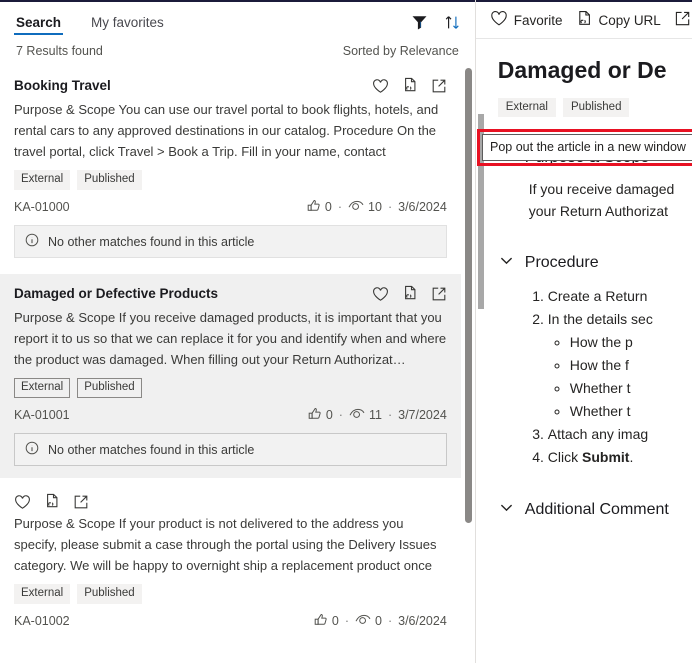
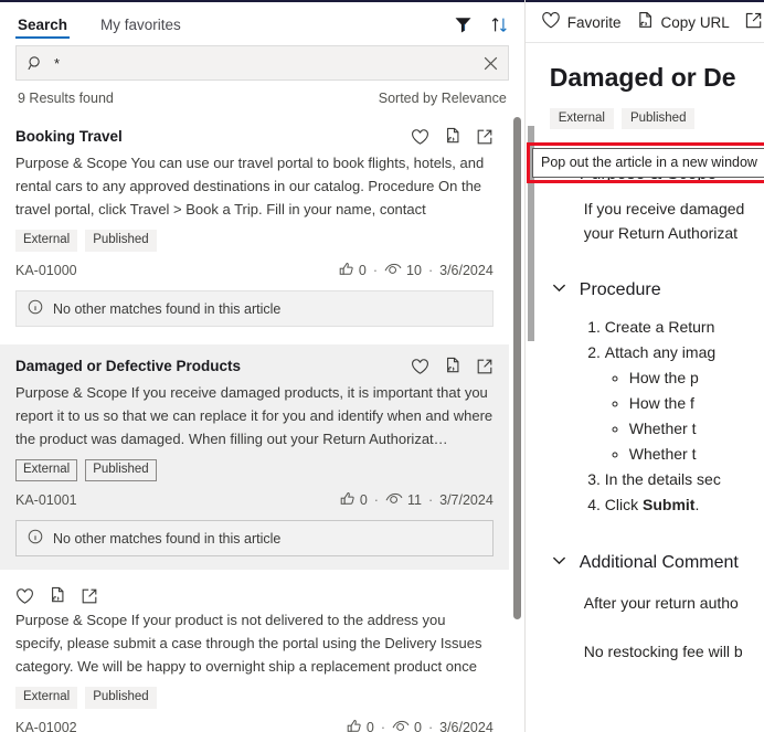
  Search
  My favorites
+ *
- 7 Results found
+ 9 Results found
  Sorted by Relevance
  Booking Travel
  Purpose & Scope You can use our travel portal to book flights, hotels, and rental cars to any approved destinations in our catalog. Procedure On the travel portal, click Travel > Book a Trip. Fill in your name, contact
  External
  Published
  KA-01000
  0
  ·
  10
  ·
  3/6/2024
  No other matches found in this article
  Damaged or Defective Products
  Purpose & Scope If you receive damaged products, it is important that you report it to us so that we can replace it for you and identify when and where the product was damaged. When filling out your Return Authorizat…
  External
  Published
  KA-01001
  0
  ·
  11
  ·
  3/7/2024
  No other matches found in this article
  Purpose & Scope If your product is not delivered to the address you specify, please submit a case through the portal using the Delivery Issues category. We will be happy to overnight ship a replacement product once
  External
  Published
  KA-01002
  0
  ·
  0
  ·
  3/6/2024
  Favorite
  Copy URL
  Damaged or De
  External
  Published
  If you receive damaged
  your Return Authorizat
  Procedure
  Create a Return
- In the details sec
+ Attach any imag
  How the p
  How the f
  Whether t
  Whether t
- Attach any imag
+ In the details sec
  Click Submit.
  Additional Comment
+ After your return autho
+ No restocking fee will b
  Pop out the article in a new window
